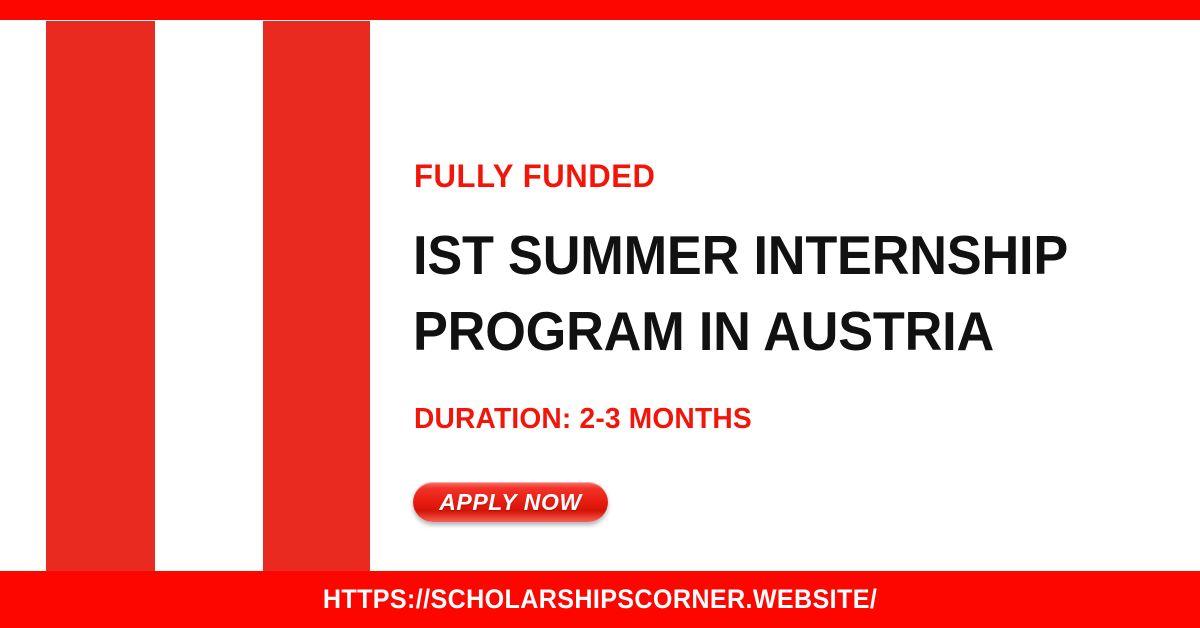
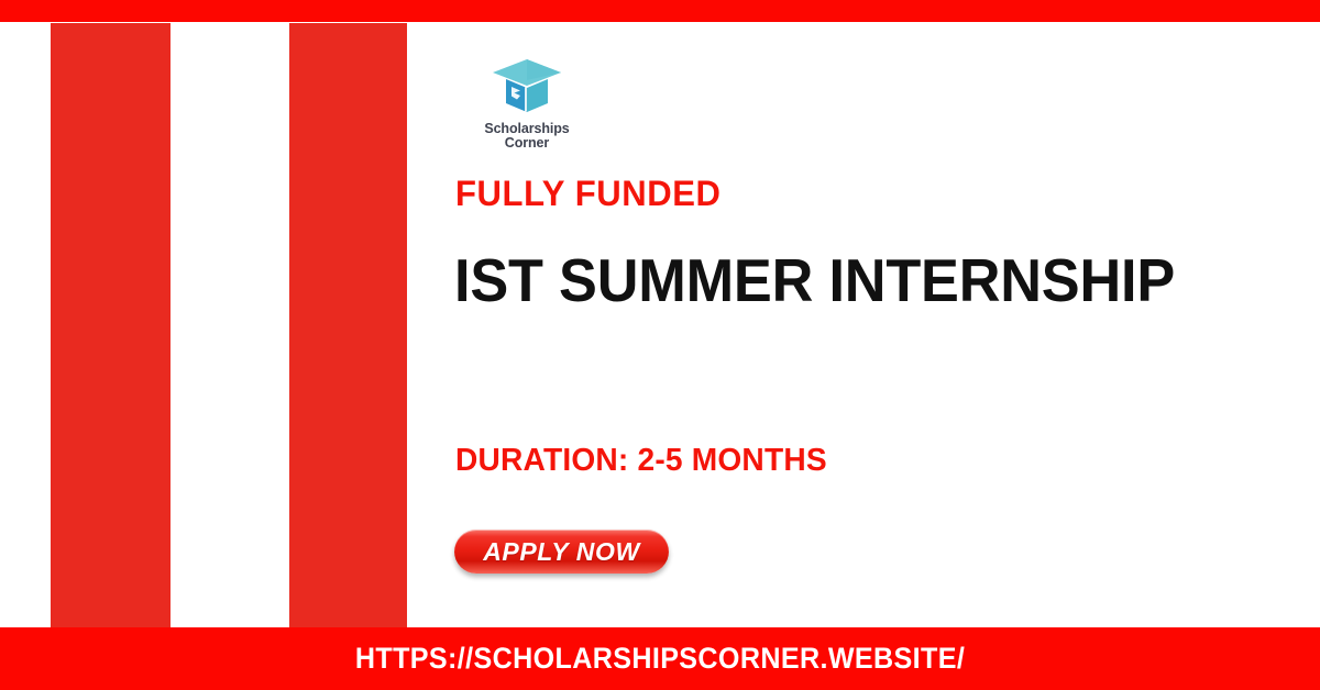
+ Scholarships
+ Corner
  FULLY FUNDED
  IST SUMMER INTERNSHIP
- PROGRAM IN AUSTRIA
- DURATION: 2-3 MONTHS
+ DURATION: 2-5 MONTHS
  APPLY NOW
  HTTPS://SCHOLARSHIPSCORNER.WEBSITE/
